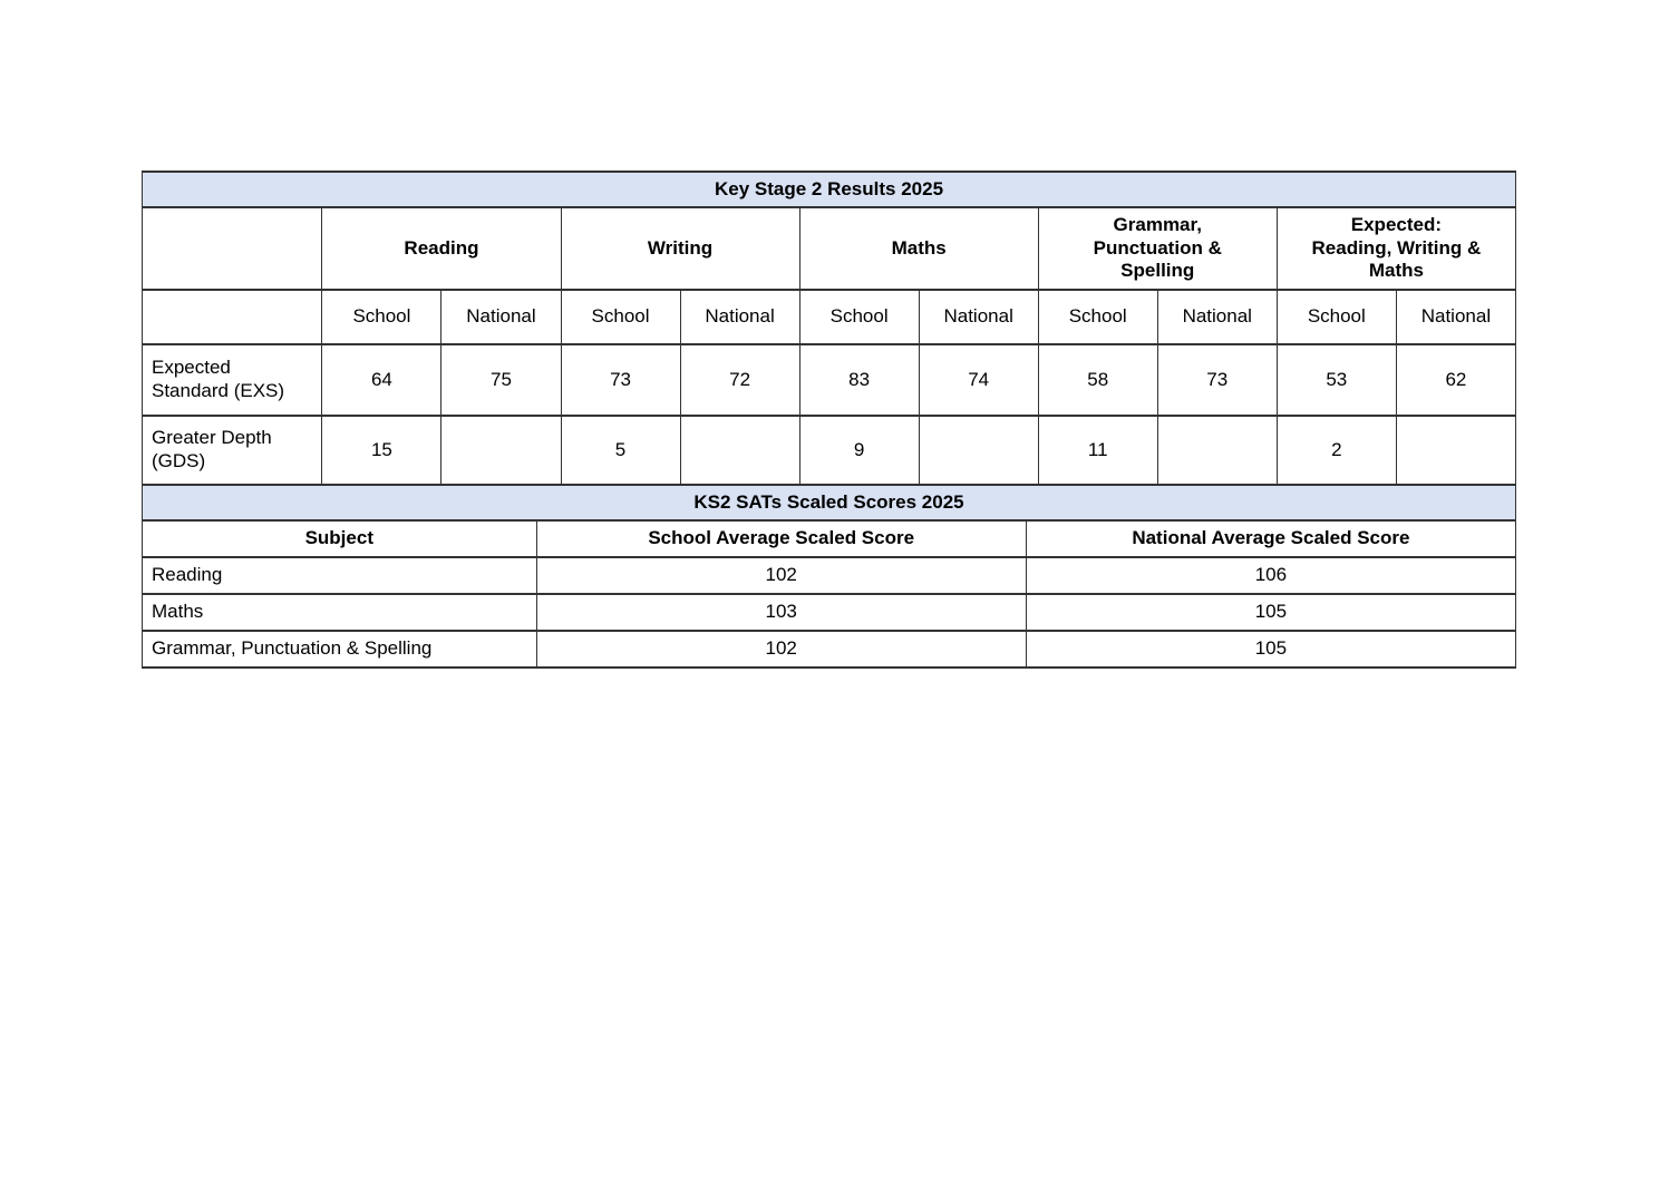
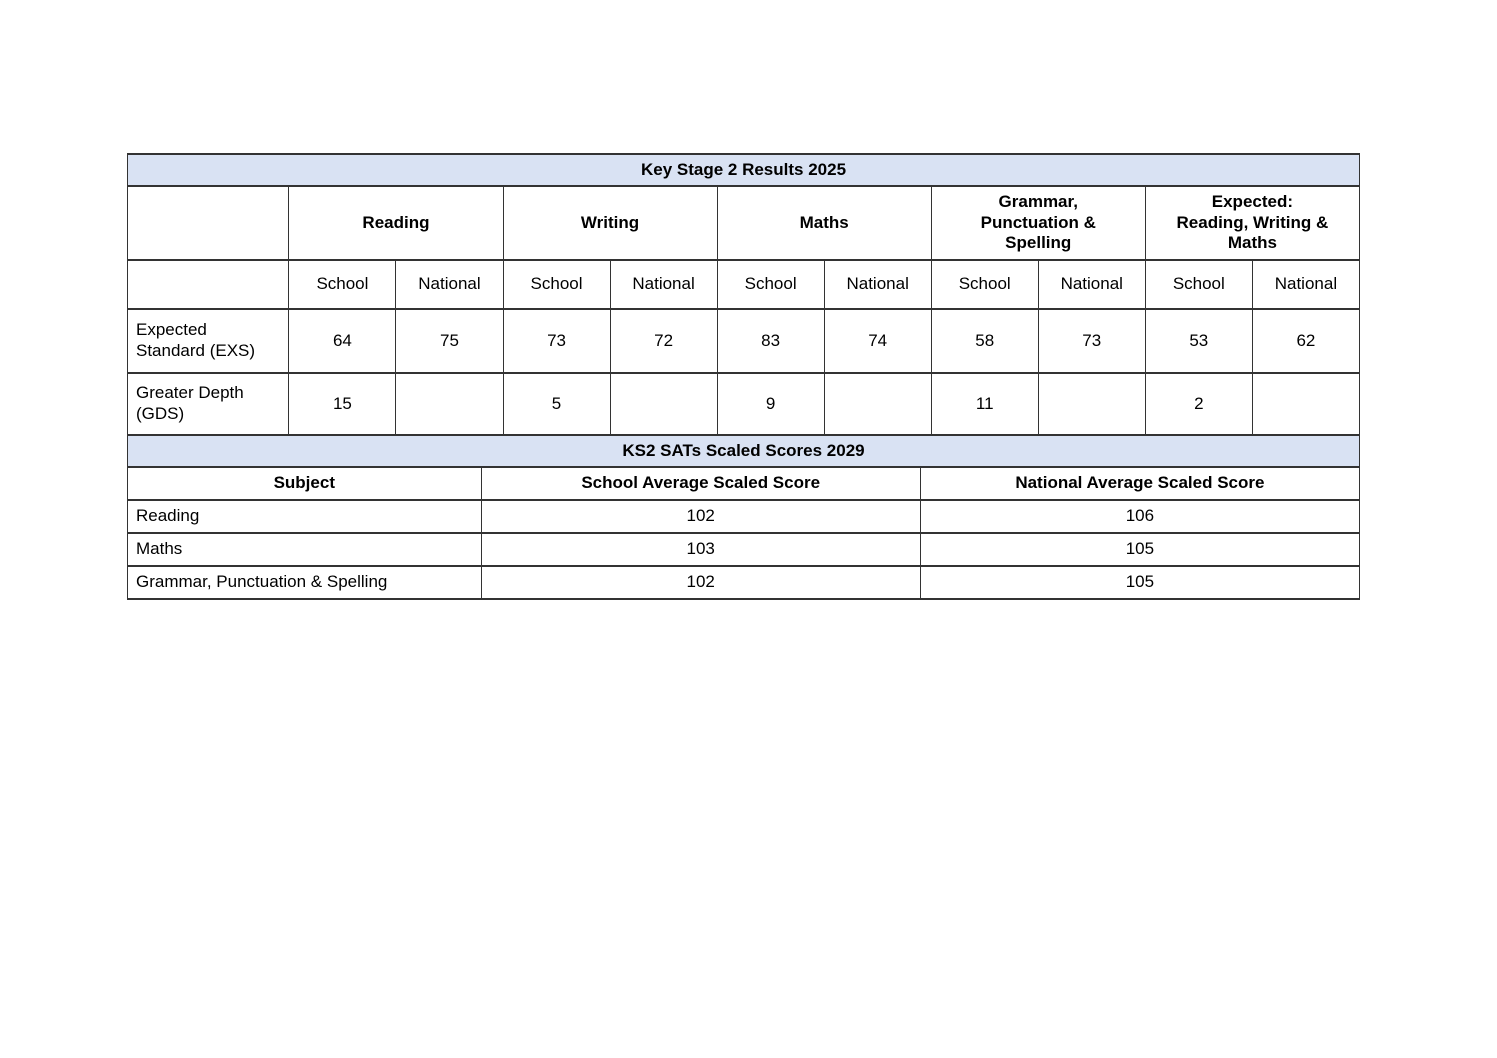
  Key Stage 2 Results 2025
  	Reading	Writing	Maths	Grammar, Punctuation & Spelling	Expected: Reading, Writing & Maths
  	School	National	School	National	School	National	School	National	School	National
  Expected Standard (EXS)	64	75	73	72	83	74	58	73	53	62
  Greater Depth (GDS)	15		5		9		11		2
- KS2 SATs Scaled Scores 2025
+ KS2 SATs Scaled Scores 2029
  Subject	School Average Scaled Score	National Average Scaled Score
  Reading	102	106
  Maths	103	105
  Grammar, Punctuation & Spelling	102	105
